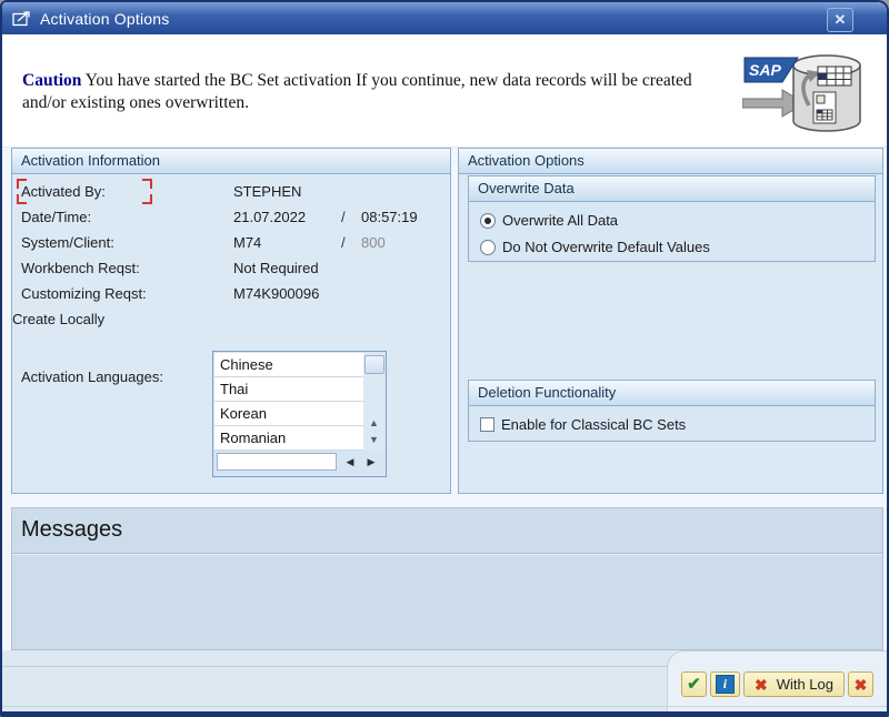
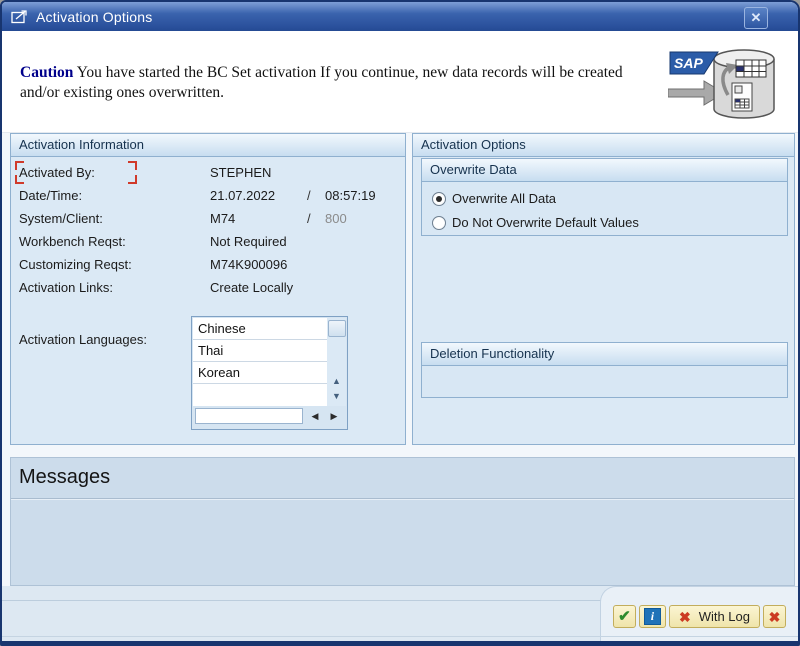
  Activation Options
  ✕
  Caution You have started the BC Set activation If you continue, new data records will be created and/or existing ones overwritten.
  SAP
  Activation Information
  Activated By:
  STEPHEN
  Date/Time:
  21.07.2022
  /
  08:57:19
  System/Client:
  M74
  /
  800
  Workbench Reqst:
  Not Required
  Customizing Reqst:
  M74K900096
+ Activation Links:
  Create Locally
  Activation Languages:
  Chinese
  Thai
  Korean
- Romanian
  ▲
  ▼
  ◀
  ▶
  Activation Options
  Overwrite Data
  Overwrite All Data
  Do Not Overwrite Default Values
  Deletion Functionality
- Enable for Classical BC Sets
  Messages
  ✔
  i
  ✖
  With Log
  ✖
